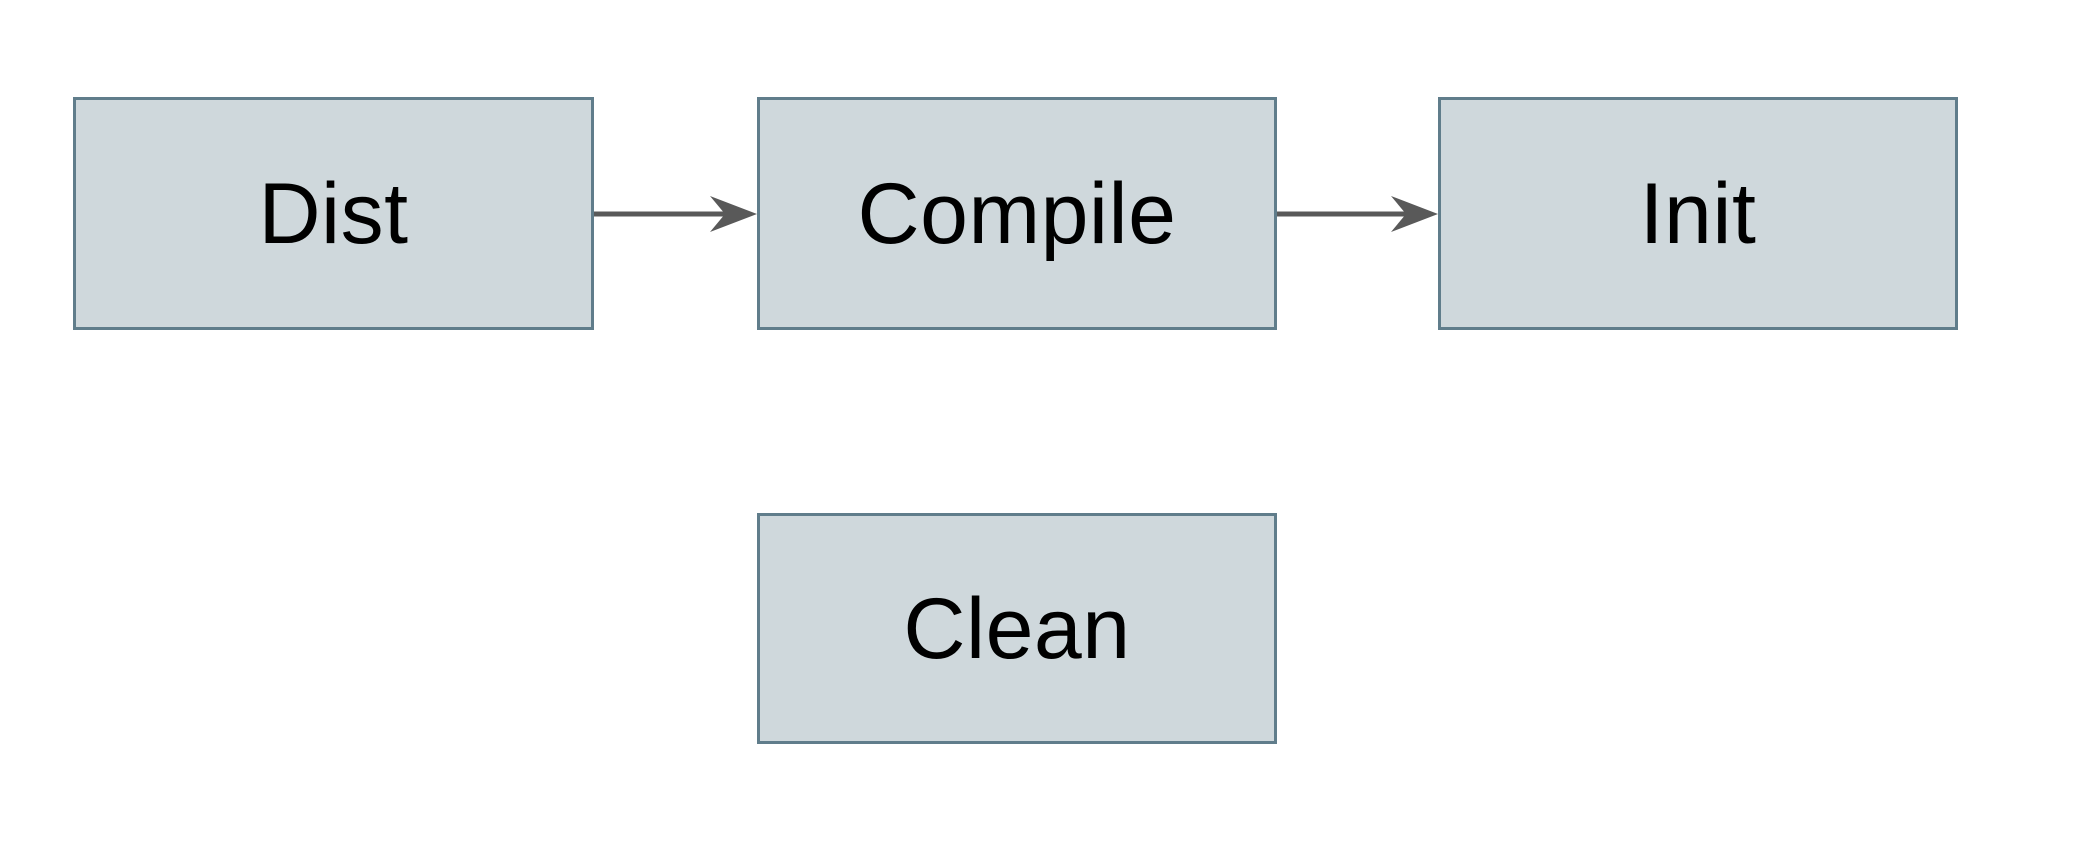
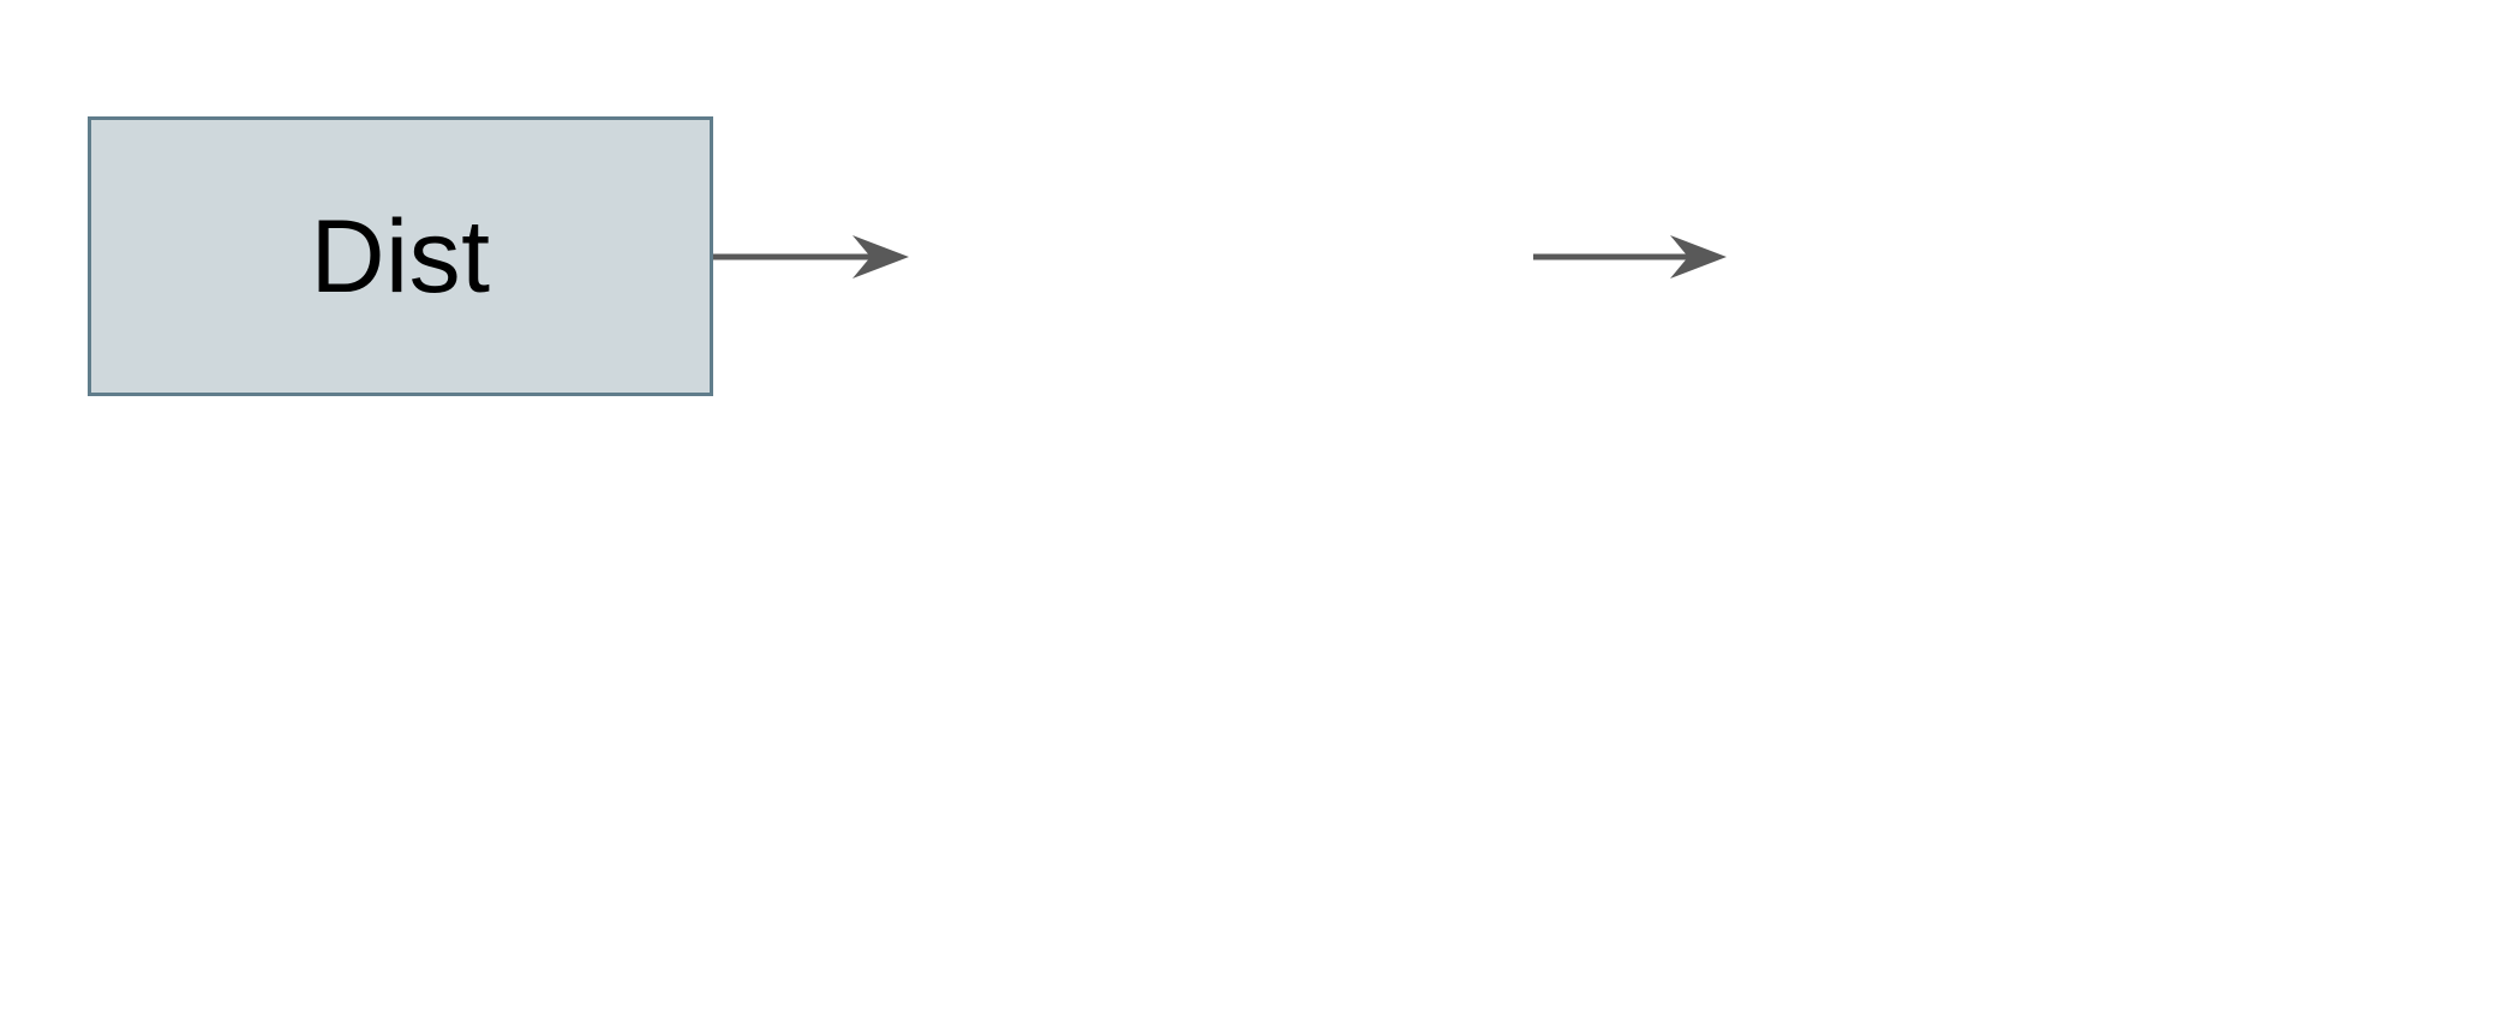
  Dist
- Compile
- Init
- Clean
